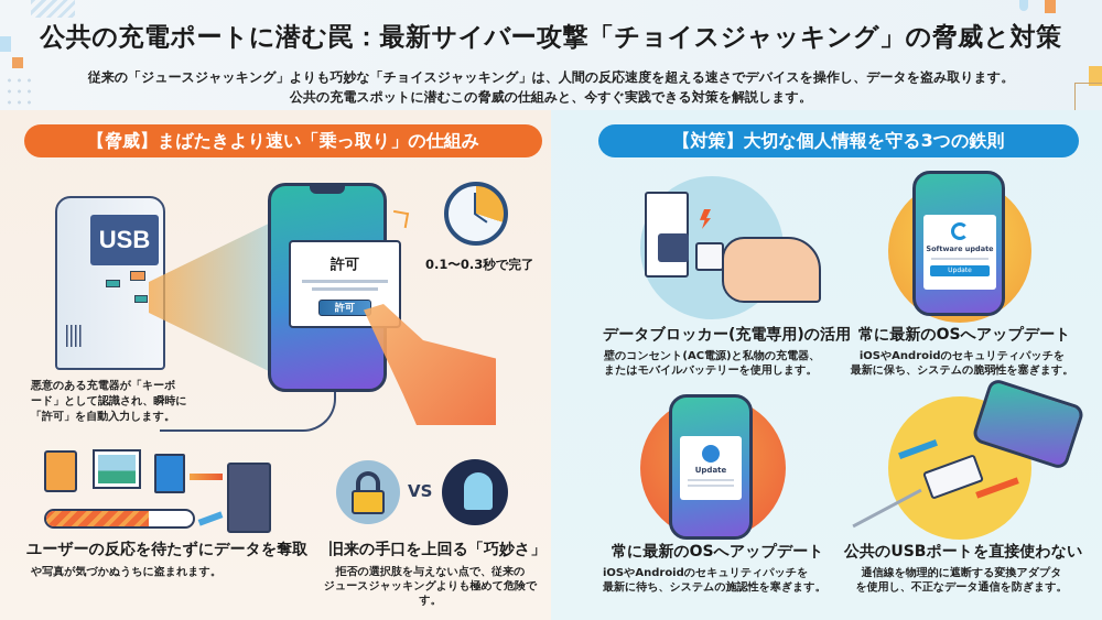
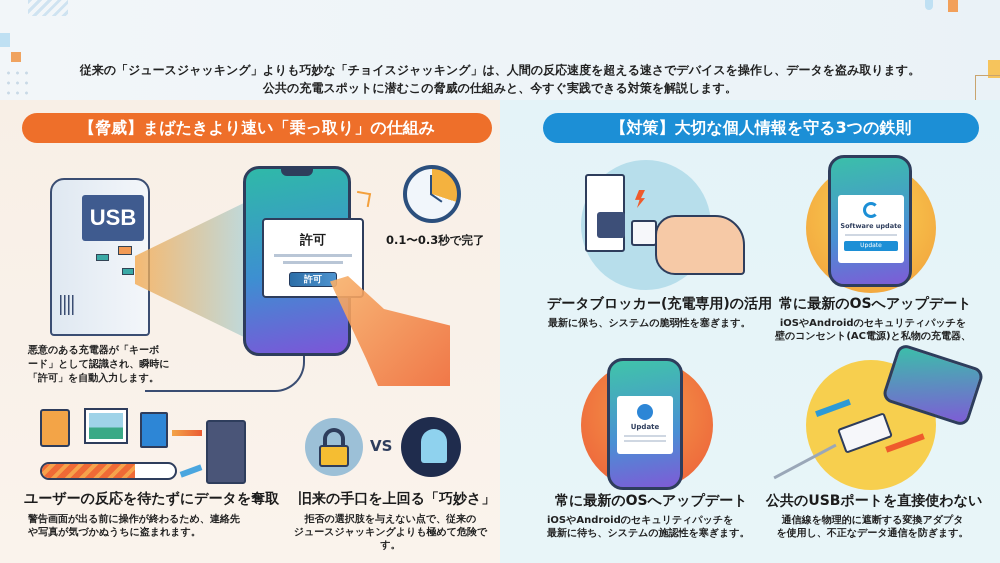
- 公共の充電ポートに潜む罠：最新サイバー攻撃「チョイスジャッキング」の脅威と対策
  従来の「ジュースジャッキング」よりも巧妙な「チョイスジャッキング」は、人間の反応速度を超える速さでデバイスを操作し、データを盗み取ります。
  公共の充電スポットに潜むこの脅威の仕組みと、今すぐ実践できる対策を解説します。
  【脅威】まばたきより速い「乗っ取り」の仕組み
  USB
  許可
  許可
  0.1〜0.3秒で完了
  悪意のある充電器が「キーボ
  ード」として認識され、瞬時に
  「許可」を自動入力します。
  ユーザーの反応を待たずにデータを奪取
+ 警告画面が出る前に操作が終わるため、連絡先
  や写真が気づかぬうちに盗まれます。
  VS
  旧来の手口を上回る「巧妙さ」
  拒否の選択肢を与えない点で、従来の
  ジュースジャッキングよりも極めて危険です。
  【対策】大切な個人情報を守る3つの鉄則
  データブロッカー(充電専用)の活用
- 壁のコンセント(AC電源)と私物の充電器、
+ 最新に保ち、システムの脆弱性を塞ぎます。
- またはモバイルバッテリーを使用します。
  Software update
  常に最新のOSへアップデート
  iOSやAndroidのセキュリティパッチを
- 最新に保ち、システムの脆弱性を塞ぎます。
+ 壁のコンセント(AC電源)と私物の充電器、
  Update
  常に最新のOSへアップデート
  iOSやAndroidのセキュリティパッチを
  最新に待ち、システムの施認性を寒ぎます。
  公共のUSBポートを直接使わない
  通信線を物理的に遮断する変換アダプタ
  を使用し、不正なデータ通信を防ぎます。
